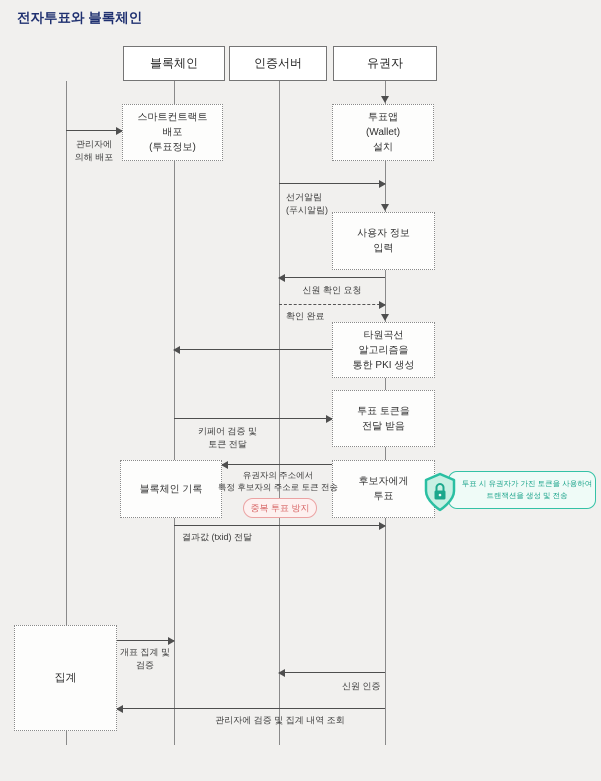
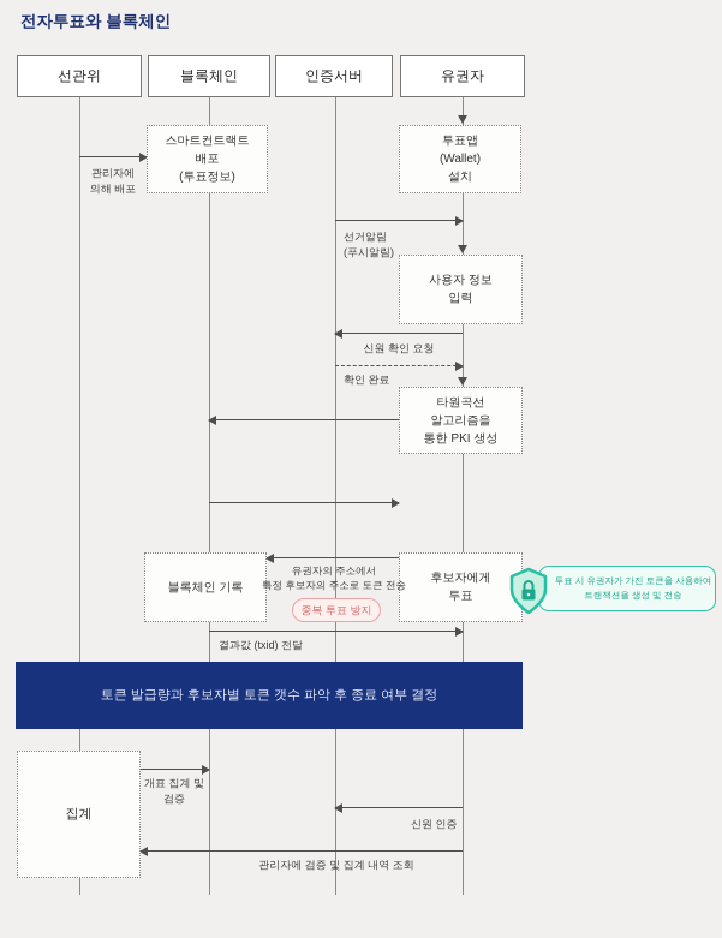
  전자투표와 블록체인
+ 토큰 발급량과 후보자별 토큰 갯수 파악 후 종료 여부 결정
+ 선관위
  블록체인
  인증서버
  유권자
  스마트컨트랙트
  배포
  (투표정보)
  투표앱
  (Wallet)
  설치
  사용자 정보
  입력
  타원곡선
  알고리즘을
  통한 PKI 생성
- 투표 토큰을
- 전달 받음
  블록체인 기록
  후보자에게
  투표
  집계
  관리자에
  의해 배포
  선거알림
  (푸시알림)
  신원 확인 요청
  확인 완료
- 키페어 검증 및
- 토큰 전달
  유권자의 주소에서
  특정 후보자의 주소로 토큰 전송
  결과값 (txid) 전달
  개표 집계 및
  검증
  신원 인증
  관리자에 검증 및 집계 내역 조회
  중복 투표 방지
  투표 시 유권자가 가진 토큰을 사용하여
  트랜잭션을 생성 및 전송
